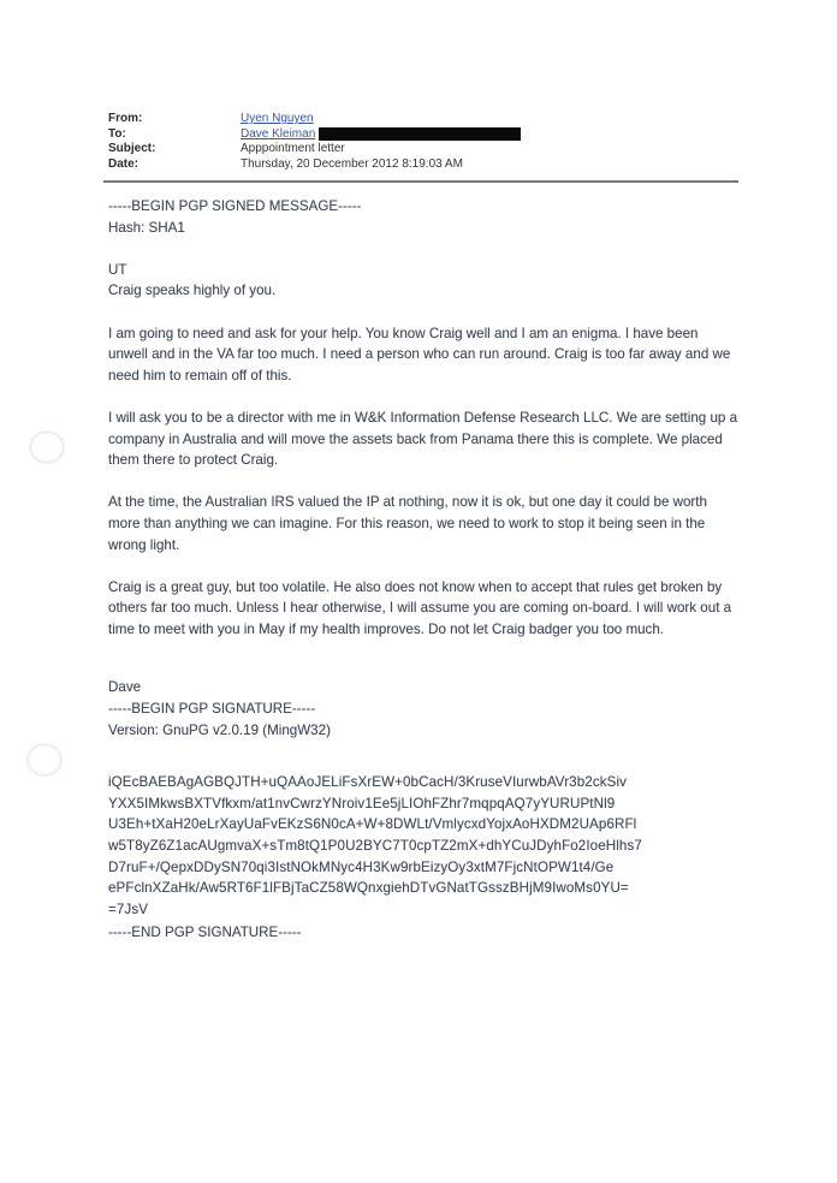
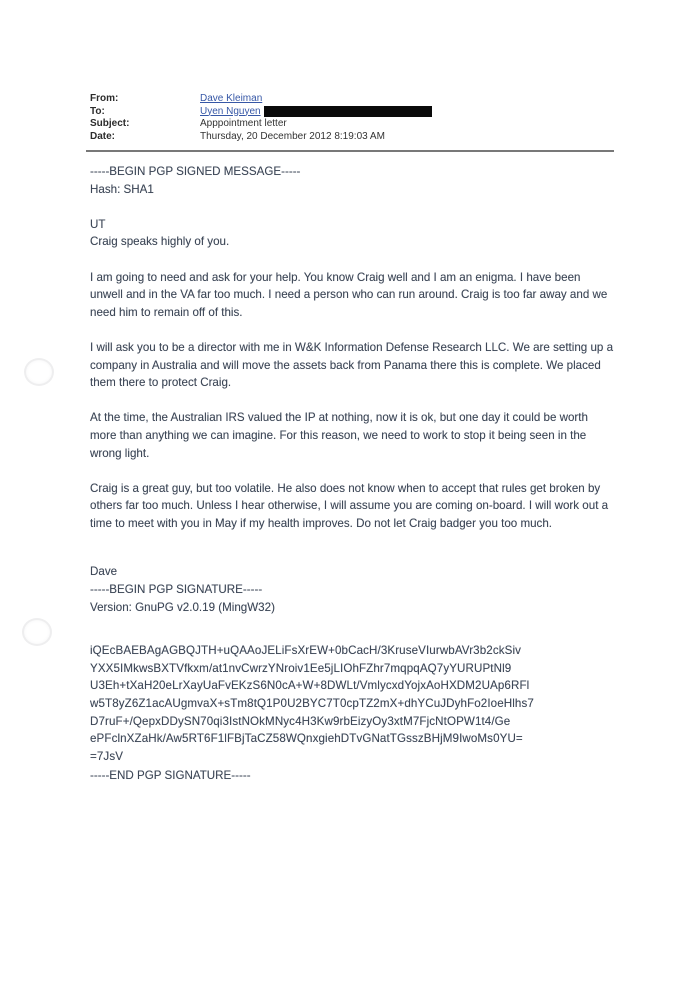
  From:
- Uyen Nguyen
+ Dave Kleiman
  To:
- Dave Kleiman
+ Uyen Nguyen
  Subject:
  Apppointment letter
  Date:
  Thursday, 20 December 2012 8:19:03 AM
  -----BEGIN PGP SIGNED MESSAGE-----
  Hash: SHA1
  UT
  Craig speaks highly of you.
  I am going to need and ask for your help. You know Craig well and I am an enigma. I have been unwell and in the VA far too much. I need a person who can run around. Craig is too far away and we need him to remain off of this.
  I will ask you to be a director with me in W&K Information Defense Research LLC. We are setting up a company in Australia and will move the assets back from Panama there this is complete. We placed them there to protect Craig.
  At the time, the Australian IRS valued the IP at nothing, now it is ok, but one day it could be worth more than anything we can imagine. For this reason, we need to work to stop it being seen in the wrong light.
  Craig is a great guy, but too volatile. He also does not know when to accept that rules get broken by others far too much. Unless I hear otherwise, I will assume you are coming on-board. I will work out a time to meet with you in May if my health improves. Do not let Craig badger you too much.
  Dave
  -----BEGIN PGP SIGNATURE-----
  Version: GnuPG v2.0.19 (MingW32)
  iQEcBAEBAgAGBQJTH+uQAAoJELiFsXrEW+0bCacH/3KruseVIurwbAVr3b2ckSiv
  YXX5IMkwsBXTVfkxm/at1nvCwrzYNroiv1Ee5jLIOhFZhr7mqpqAQ7yYURUPtNl9
  U3Eh+tXaH20eLrXayUaFvEKzS6N0cA+W+8DWLt/VmlycxdYojxAoHXDM2UAp6RFl
  w5T8yZ6Z1acAUgmvaX+sTm8tQ1P0U2BYC7T0cpTZ2mX+dhYCuJDyhFo2IoeHlhs7
  D7ruF+/QepxDDySN70qi3IstNOkMNyc4H3Kw9rbEizyOy3xtM7FjcNtOPW1t4/Ge
  ePFclnXZaHk/Aw5RT6F1lFBjTaCZ58WQnxgiehDTvGNatTGsszBHjM9IwoMs0YU=
  =7JsV
  -----END PGP SIGNATURE-----
